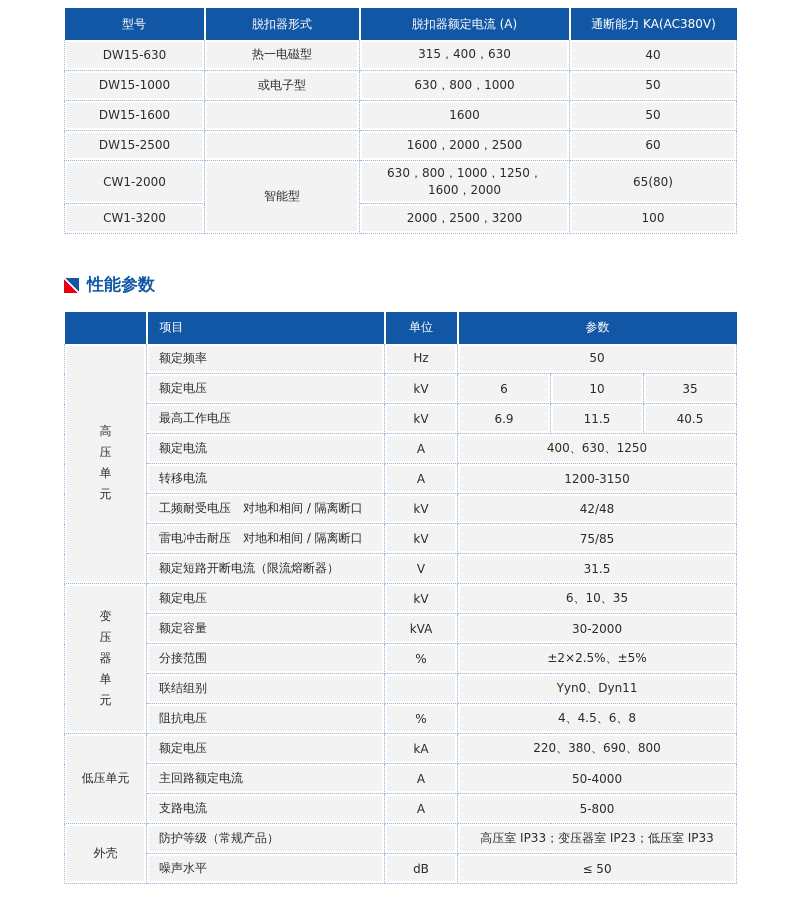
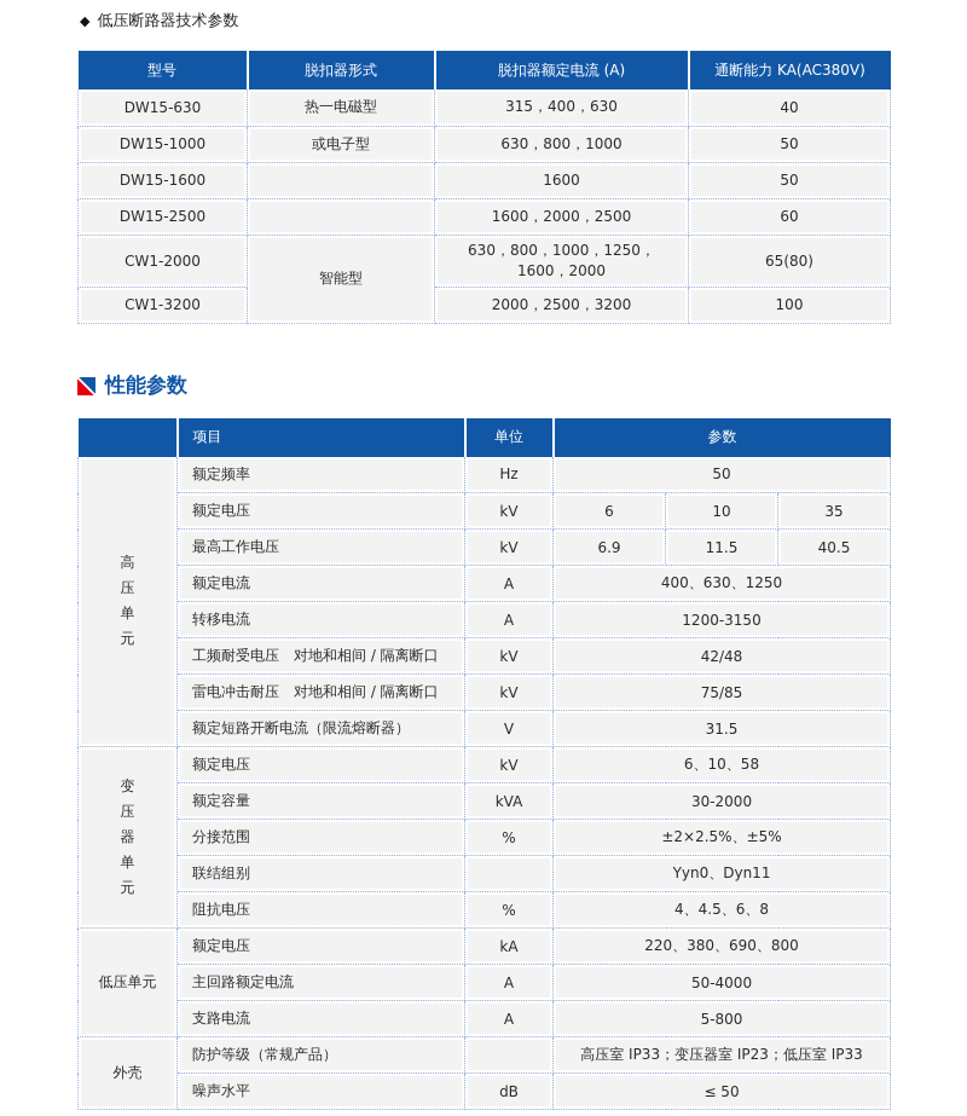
+ ◆
+ 低压断路器技术参数
  型号	脱扣器形式	脱扣器额定电流 (A)	通断能力 KA(AC380V)
  DW15-630	热一电磁型	315，400，630	40
  DW15-1000	或电子型	630，800，1000	50
  DW15-1600		1600	50
  DW15-2500		1600，2000，2500	60
  CW1-2000	智能型	630，800，1000，1250，1600，2000	65(80)
  CW1-3200	2000，2500，3200	100
  性能参数
  	项目	单位	参数
  高压单元	额定频率	Hz	50
  额定电压	kV	6	10	35
  最高工作电压	kV	6.9	11.5	40.5
  额定电流	A	400、630、1250
  转移电流	A	1200-3150
  工频耐受电压 对地和相间 / 隔离断口	kV	42/48
  雷电冲击耐压 对地和相间 / 隔离断口	kV	75/85
  额定短路开断电流（限流熔断器）	V	31.5
- 变压器单元	额定电压	kV	6、10、35
+ 变压器单元	额定电压	kV	6、10、58
  额定容量	kVA	30-2000
  分接范围	%	±2×2.5%、±5%
  联结组别		Yyn0、Dyn11
  阻抗电压	%	4、4.5、6、8
  低压单元	额定电压	kA	220、380、690、800
  主回路额定电流	A	50-4000
  支路电流	A	5-800
  外壳	防护等级（常规产品）		高压室 IP33；变压器室 IP23；低压室 IP33
  噪声水平	dB	≤ 50
